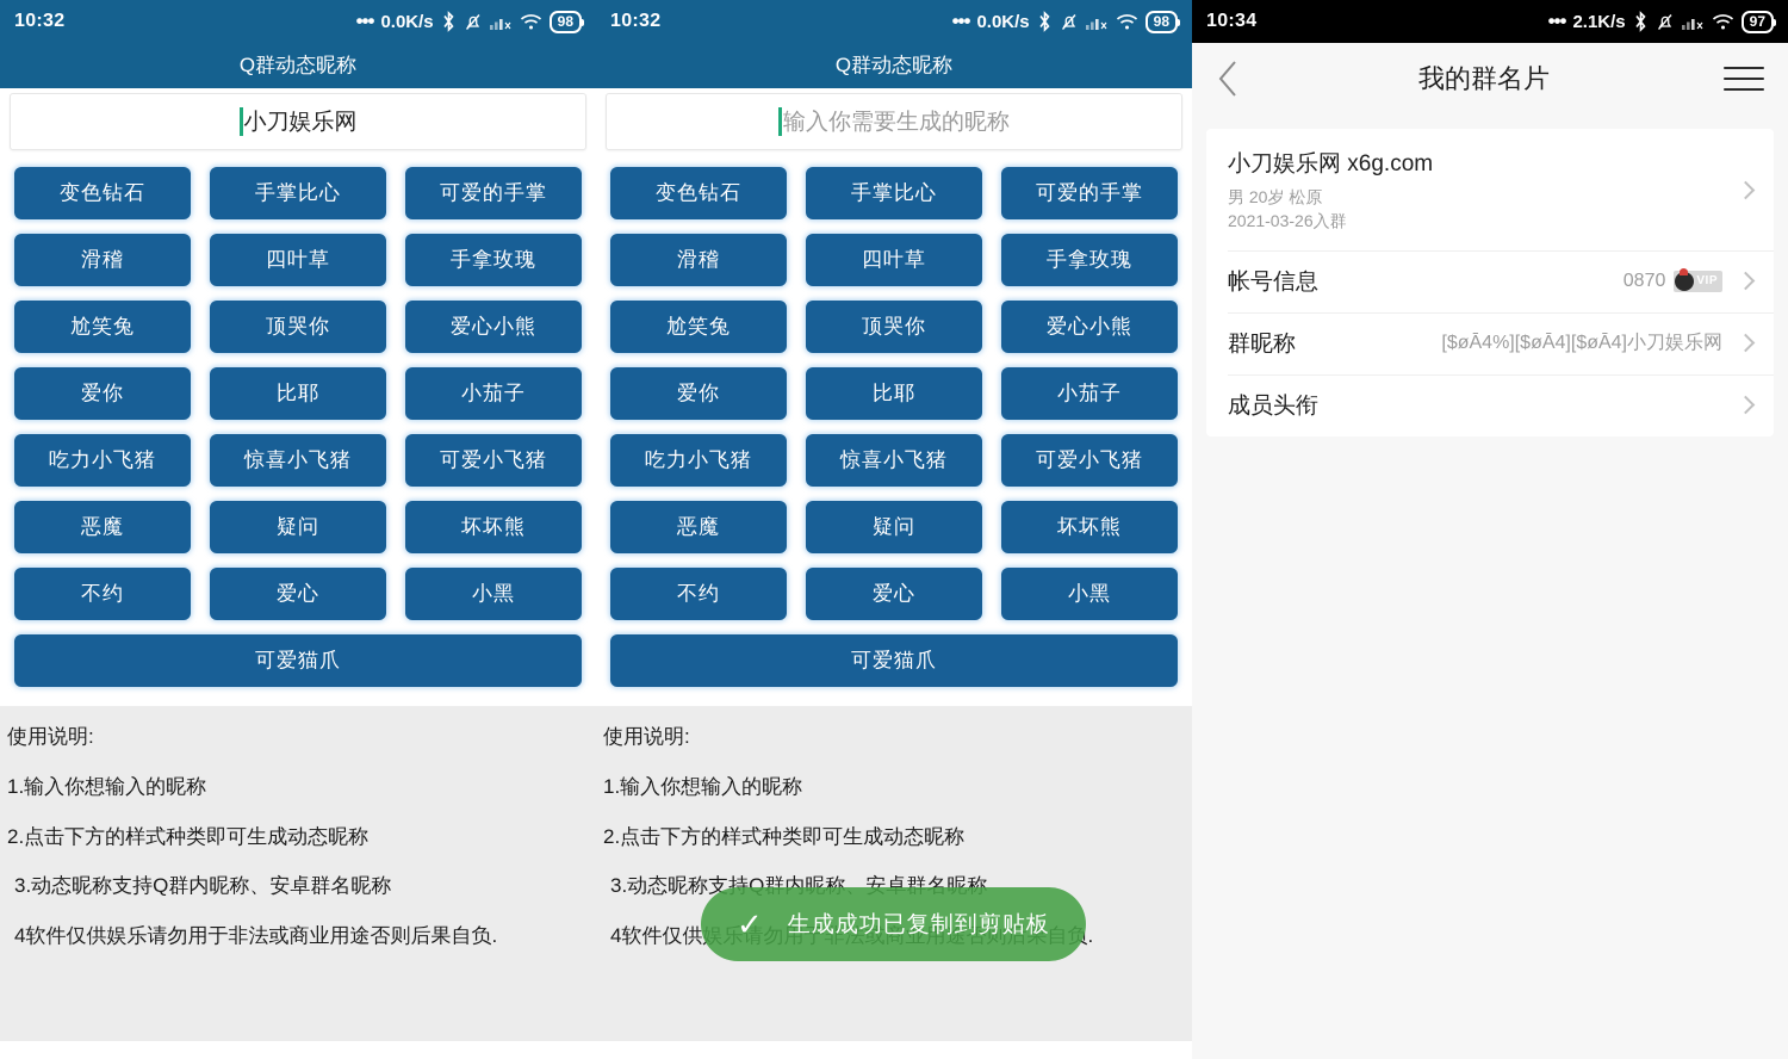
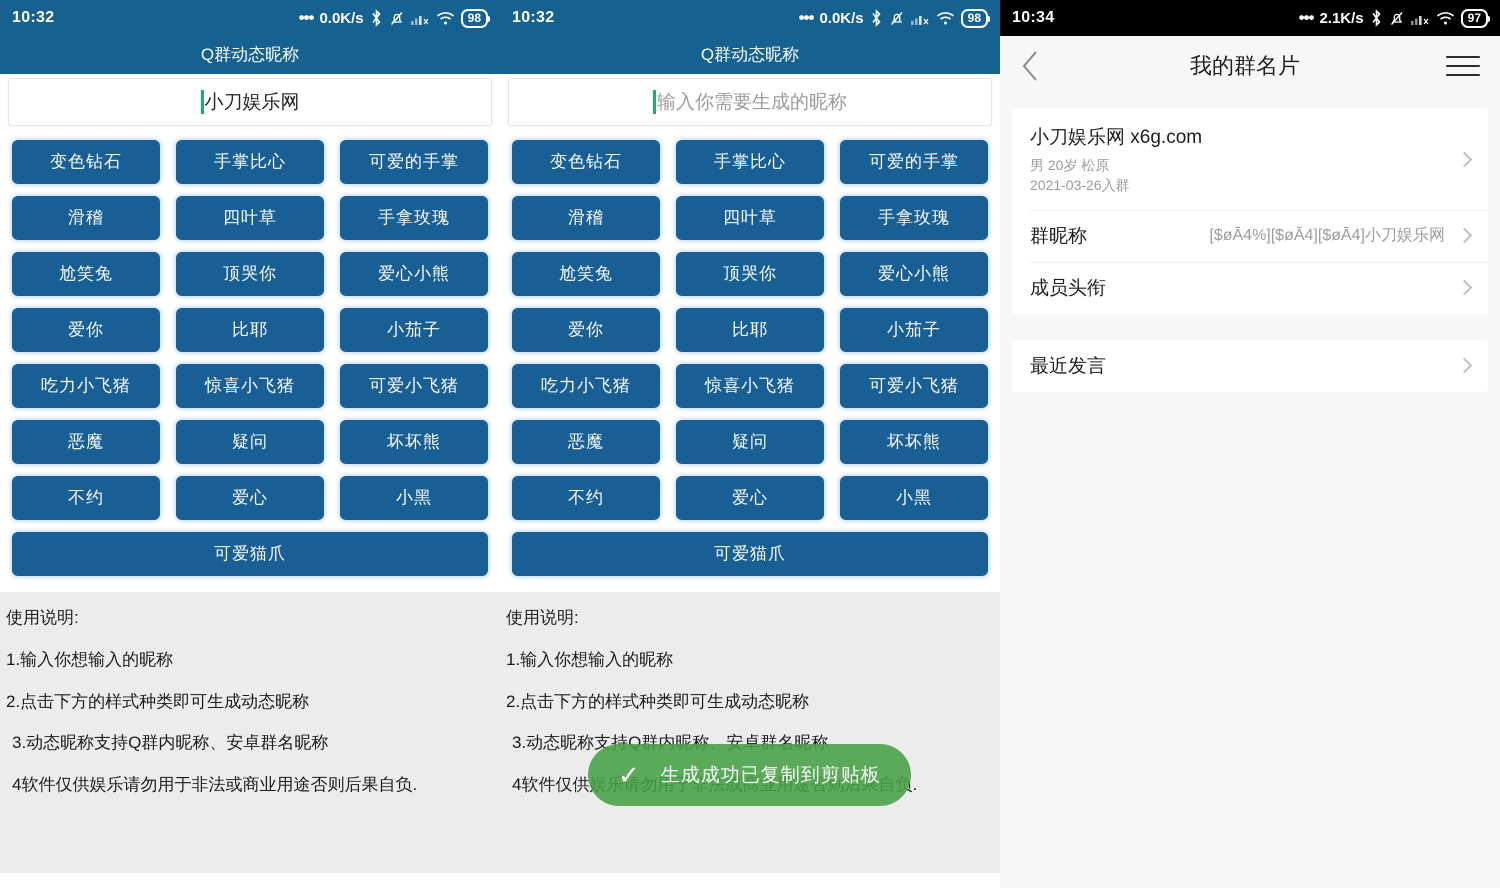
  10:32
  •••
  0.0K/s
  98
  Q群动态昵称
  小刀娱乐网
  变色钻石
  手掌比心
  可爱的手掌
  滑稽
  四叶草
  手拿玫瑰
  尬笑兔
  顶哭你
  爱心小熊
  爱你
  比耶
  小茄子
  吃力小飞猪
  惊喜小飞猪
  可爱小飞猪
  恶魔
  疑问
  坏坏熊
  不约
  爱心
  小黑
  可爱猫爪
  使用说明:
  1.输入你想输入的昵称
  2.点击下方的样式种类即可生成动态昵称
  3.动态昵称支持Q群内昵称、安卓群名昵称
  4软件仅供娱乐请勿用于非法或商业用途否则后果自负.
  10:32
  •••
  0.0K/s
  98
  Q群动态昵称
  输入你需要生成的昵称
  变色钻石
  手掌比心
  可爱的手掌
  滑稽
  四叶草
  手拿玫瑰
  尬笑兔
  顶哭你
  爱心小熊
  爱你
  比耶
  小茄子
  吃力小飞猪
  惊喜小飞猪
  可爱小飞猪
  恶魔
  疑问
  坏坏熊
  不约
  爱心
  小黑
  可爱猫爪
  使用说明:
  1.输入你想输入的昵称
  2.点击下方的样式种类即可生成动态昵称
  3.动态昵称支持Q群内昵称、安卓群名昵称
  4软件仅供娱乐请勿用于非法或商业用途否则后果自负.
  ✓
  生成成功已复制到剪贴板
  10:34
  •••
  2.1K/s
  97
  我的群名片
  小刀娱乐网 x6g.com
  男 20岁 松原
  2021-03-26入群
- 帐号信息
- 0870
- VIP
  群昵称
  [$øĀ4%][$øĀ4][$øĀ4]小刀娱乐网
  成员头衔
+ 最近发言
